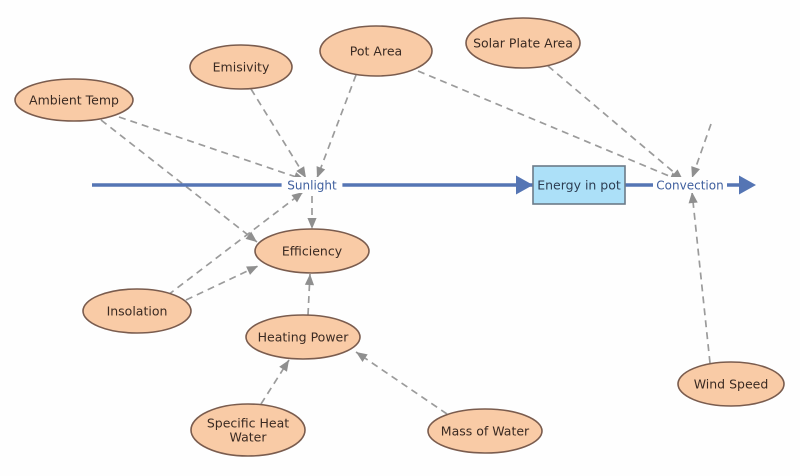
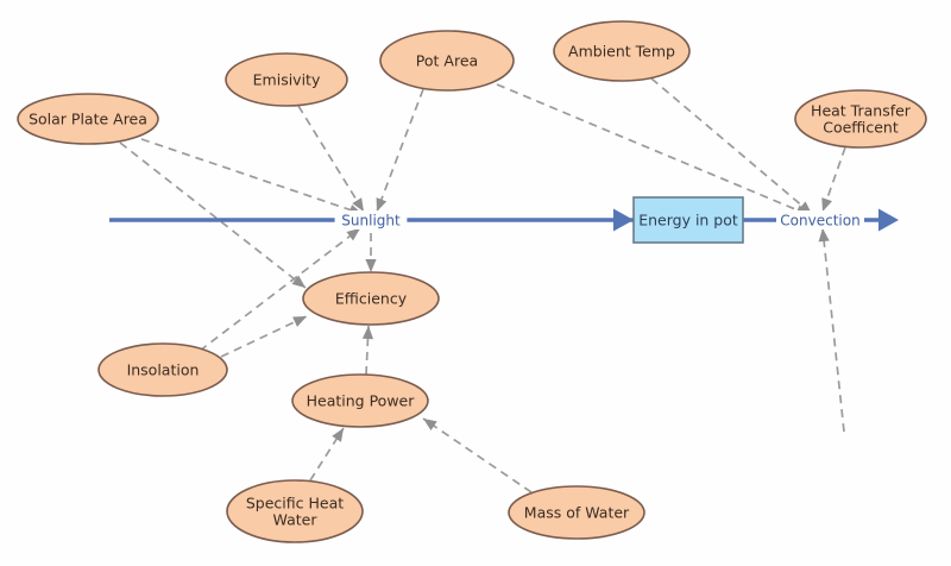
  Energy in pot
  Sunlight
  Convection
- Ambient Temp
+ Solar Plate Area
  Emisivity
  Pot Area
- Solar Plate Area
+ Ambient Temp
+ Heat Transfer
+ Coefficent
  Efficiency
  Insolation
  Heating Power
  Specific Heat
  Water
  Mass of Water
- Wind Speed
